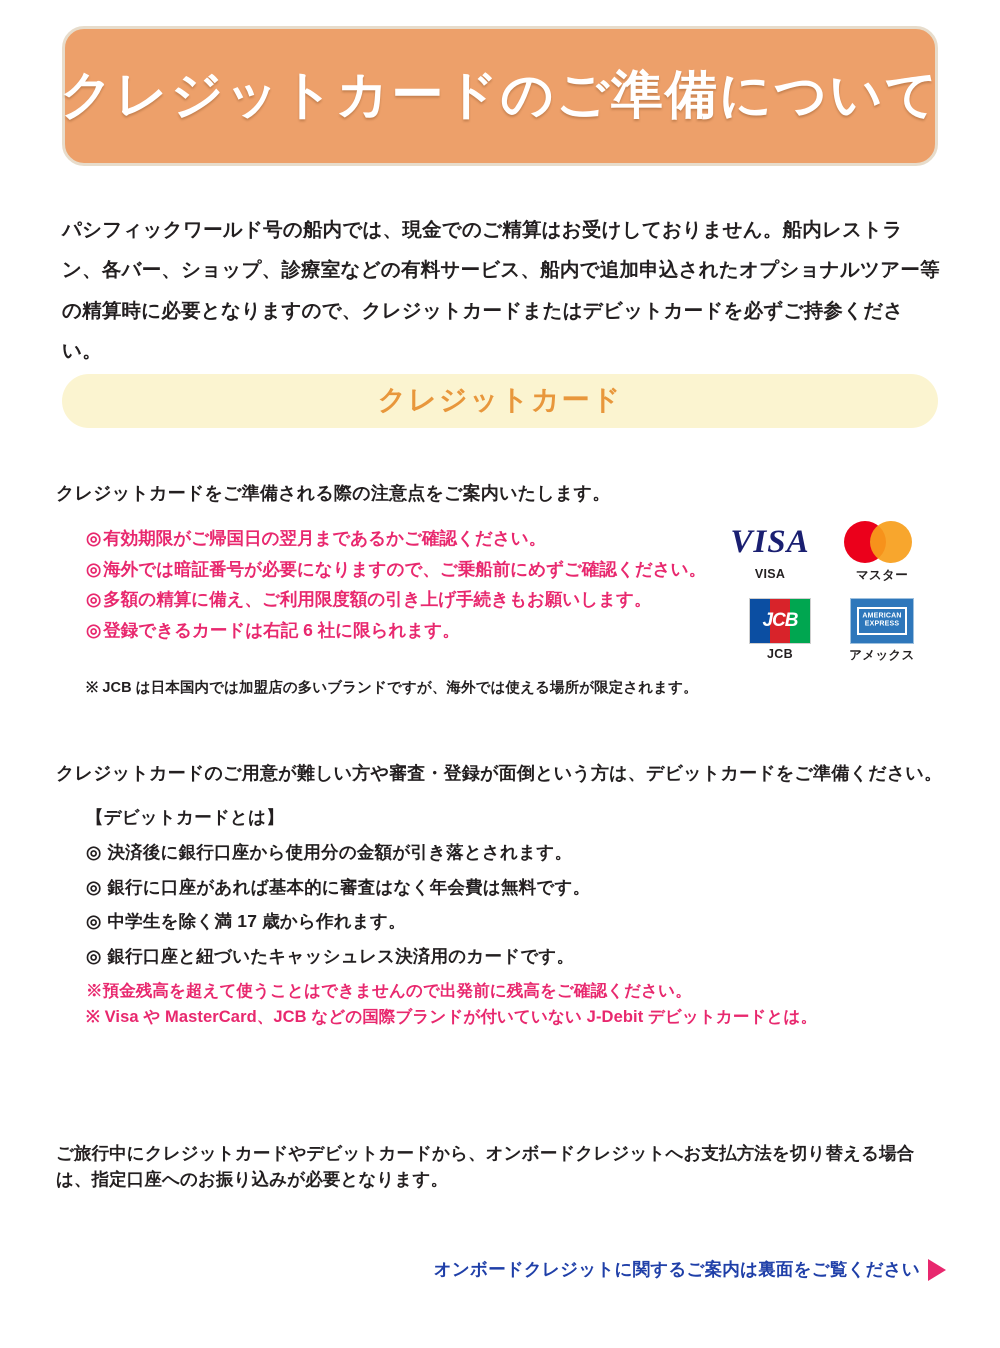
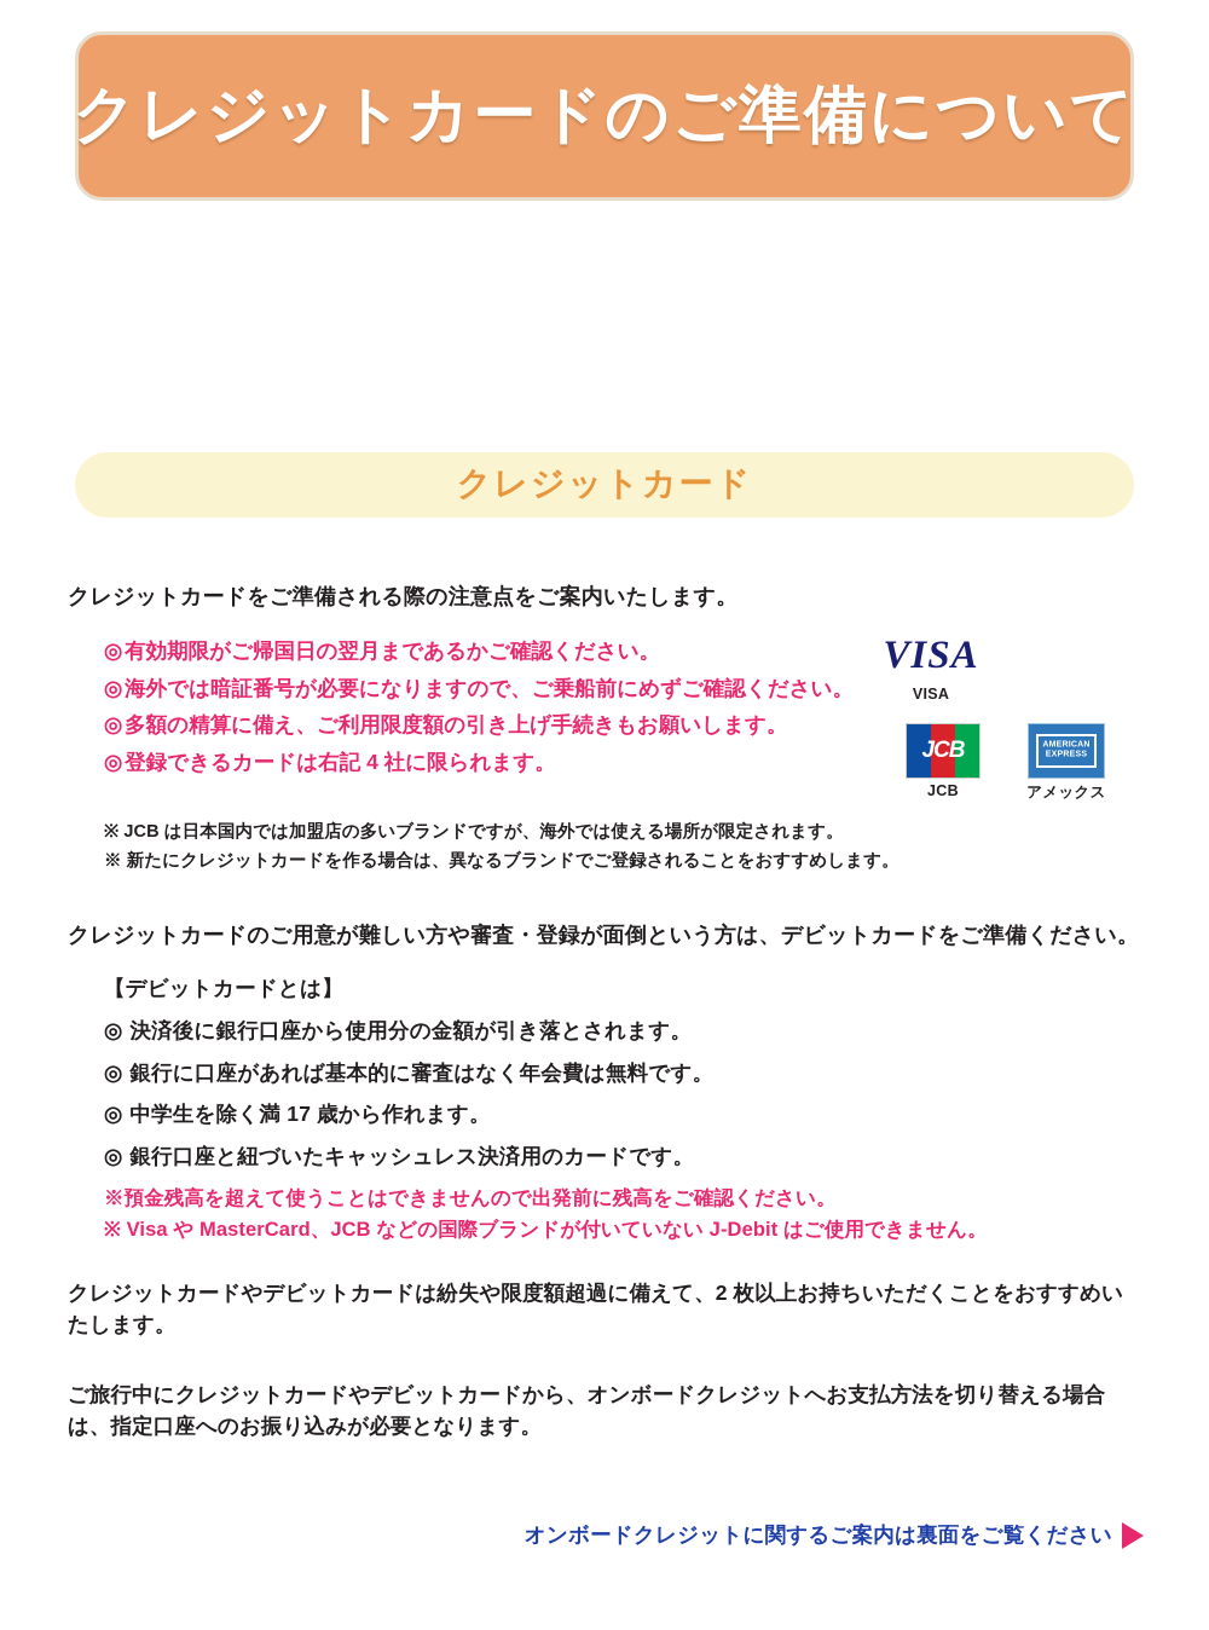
  クレジットカードのご準備について
- パシフィックワールド号の船内では、現金でのご精算はお受けしておりません。船内レストラン、各バー、ショップ、診療室などの有料サービス、船内で追加申込されたオプショナルツアー等の精算時に必要となりますので、クレジットカードまたはデビットカードを必ずご持参ください。
  クレジットカード
  クレジットカードをご準備される際の注意点をご案内いたします。
  ◎有効期限がご帰国日の翌月まであるかご確認ください。
  ◎海外では暗証番号が必要になりますので、ご乗船前にめずご確認ください。
  ◎多額の精算に備え、ご利用限度額の引き上げ手続きもお願いします。
- ◎登録できるカードは右記 6 社に限られます。
+ ◎登録できるカードは右記 4 社に限られます。
  ※ JCB は日本国内では加盟店の多いブランドですが、海外では使える場所が限定されます。
+ ※ 新たにクレジットカードを作る場合は、異なるブランドでご登録されることをおすすめします。
  VISA
  VISA
- マスター
  JCB
  JCB
  アメックス
  クレジットカードのご用意が難しい方や審査・登録が面倒という方は、デビットカードをご準備ください。
  【デビットカードとは】
  ◎ 決済後に銀行口座から使用分の金額が引き落とされます。
  ◎ 銀行に口座があれば基本的に審査はなく年会費は無料です。
  ◎ 中学生を除く満 17 歳から作れます。
  ◎ 銀行口座と紐づいたキャッシュレス決済用のカードです。
  ※預金残高を超えて使うことはできませんので出発前に残高をご確認ください。
- ※ Visa や MasterCard、JCB などの国際ブランドが付いていない J-Debit デビットカードとは。
+ ※ Visa や MasterCard、JCB などの国際ブランドが付いていない J-Debit はご使用できません。
+ クレジットカードやデビットカードは紛失や限度額超過に備えて、2 枚以上お持ちいただくことをおすすめいたします。
  ご旅行中にクレジットカードやデビットカードから、オンボードクレジットへお支払方法を切り替える場合は、指定口座へのお振り込みが必要となります。
  オンボードクレジットに関するご案内は裏面をご覧ください
